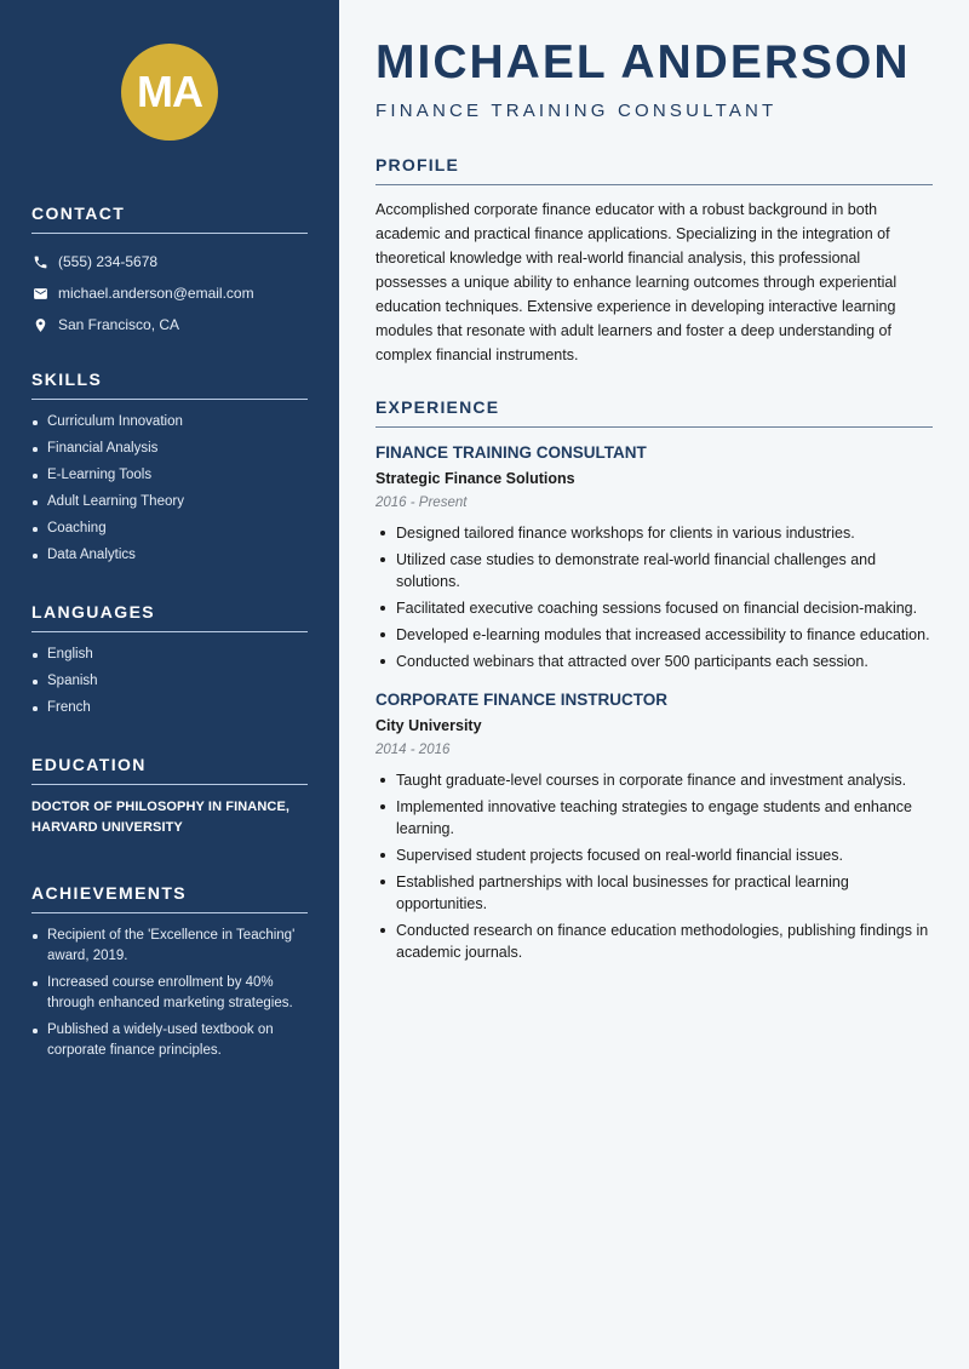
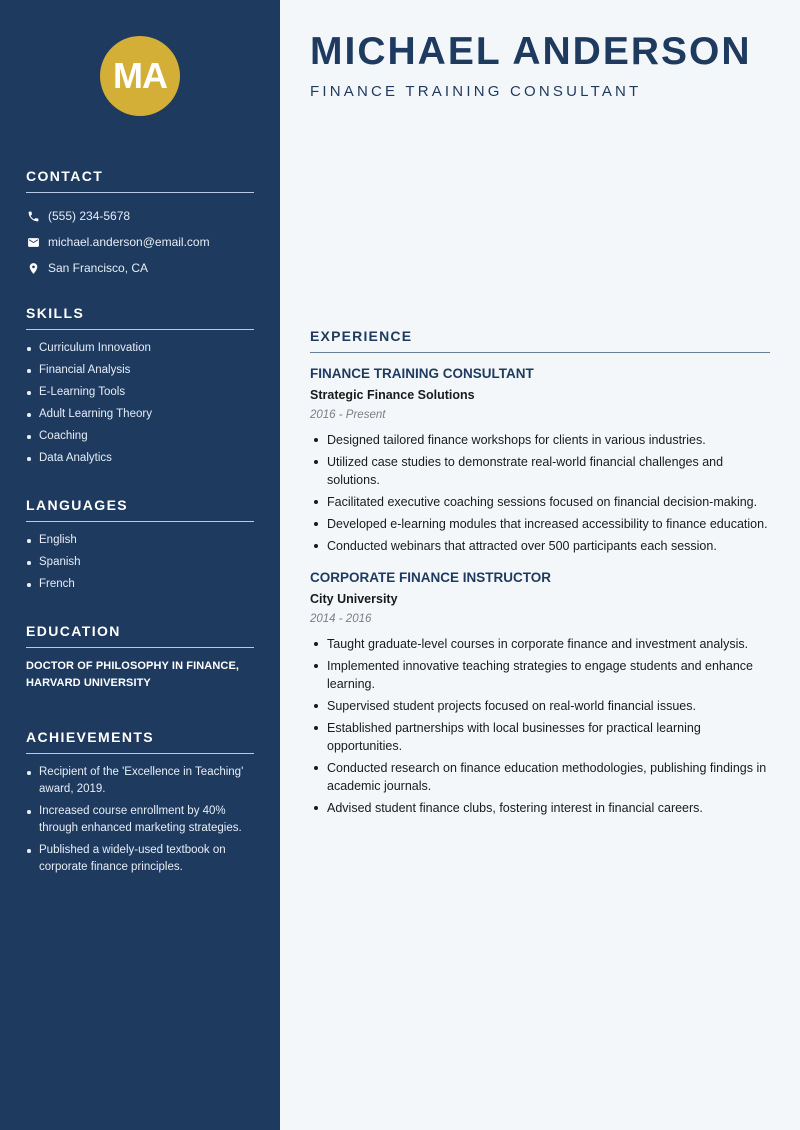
  MA
  CONTACT
  (555) 234-5678
  michael.anderson@email.com
  San Francisco, CA
  SKILLS
  Curriculum Innovation
  Financial Analysis
  E-Learning Tools
  Adult Learning Theory
  Coaching
  Data Analytics
  LANGUAGES
  English
  Spanish
  French
  EDUCATION
  DOCTOR OF PHILOSOPHY IN FINANCE, HARVARD UNIVERSITY
  ACHIEVEMENTS
  Recipient of the 'Excellence in Teaching' award, 2019.
  Increased course enrollment by 40% through enhanced marketing strategies.
  Published a widely-used textbook on corporate finance principles.
  MICHAEL ANDERSON
  FINANCE TRAINING CONSULTANT
- PROFILE
- Accomplished corporate finance educator with a robust background in both academic and practical finance applications. Specializing in the integration of theoretical knowledge with real-world financial analysis, this professional possesses a unique ability to enhance learning outcomes through experiential education techniques. Extensive experience in developing interactive learning modules that resonate with adult learners and foster a deep understanding of complex financial instruments.
  EXPERIENCE
  FINANCE TRAINING CONSULTANT
  Strategic Finance Solutions
  2016 - Present
  Designed tailored finance workshops for clients in various industries.
  Utilized case studies to demonstrate real-world financial challenges and solutions.
  Facilitated executive coaching sessions focused on financial decision-making.
  Developed e-learning modules that increased accessibility to finance education.
  Conducted webinars that attracted over 500 participants each session.
  CORPORATE FINANCE INSTRUCTOR
  City University
  2014 - 2016
  Taught graduate-level courses in corporate finance and investment analysis.
  Implemented innovative teaching strategies to engage students and enhance learning.
  Supervised student projects focused on real-world financial issues.
  Established partnerships with local businesses for practical learning opportunities.
  Conducted research on finance education methodologies, publishing findings in academic journals.
+ Advised student finance clubs, fostering interest in financial careers.
